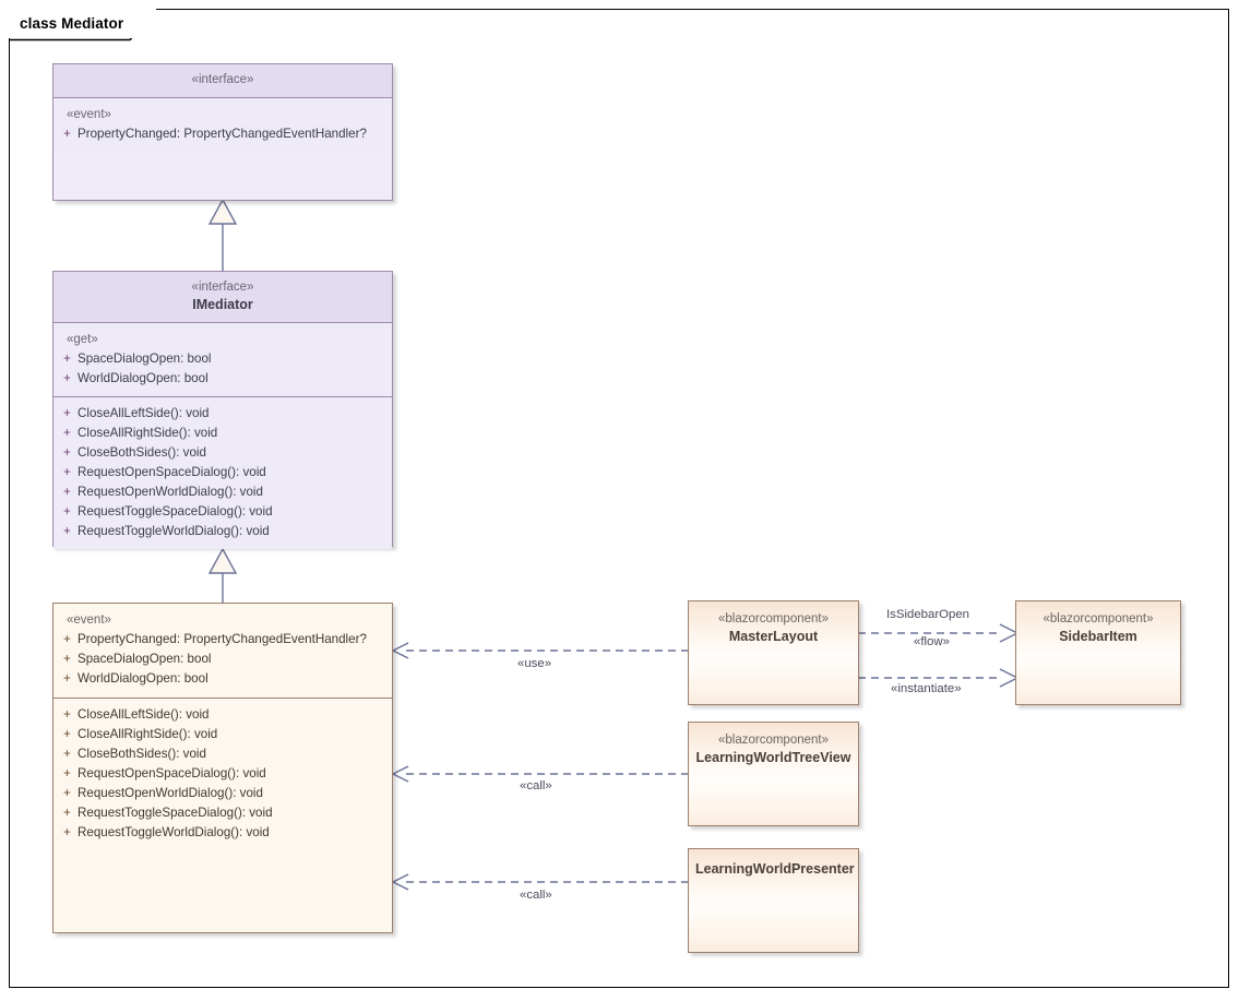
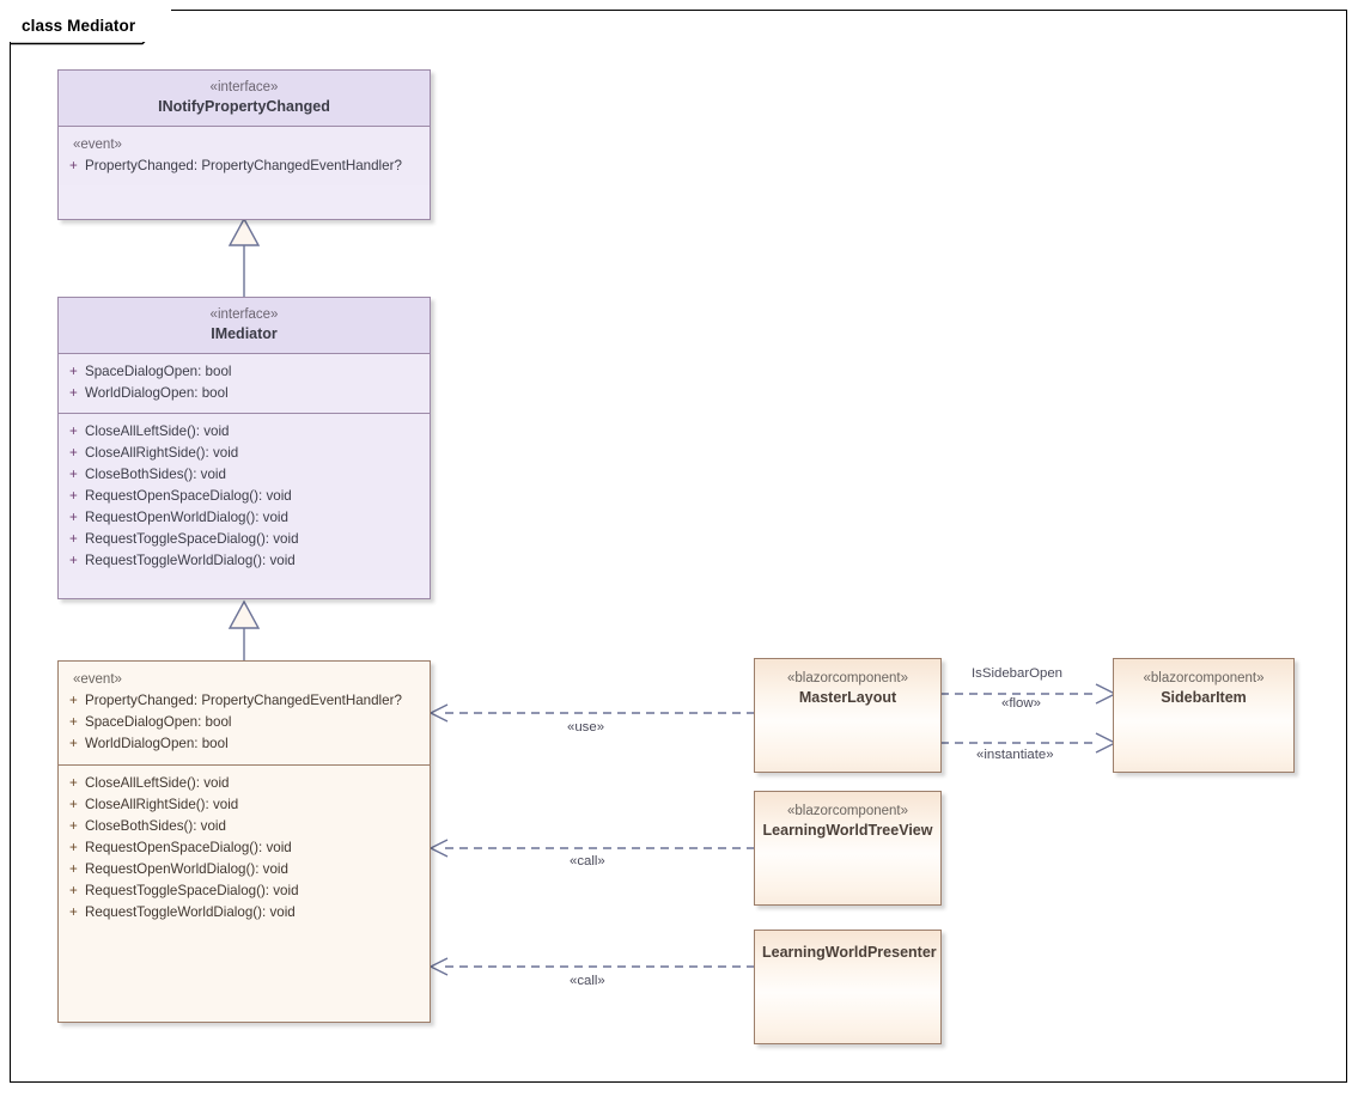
  class Mediator
  «use»
  «call»
  «call»
  IsSidebarOpen
  «flow»
  «instantiate»
  «interface»
+ INotifyPropertyChanged
  «event»
  +
  PropertyChanged: PropertyChangedEventHandler?
  «interface»
  IMediator
- «get»
  +
  SpaceDialogOpen: bool
  +
  WorldDialogOpen: bool
  +
  CloseAllLeftSide(): void
  +
  CloseAllRightSide(): void
  +
  CloseBothSides(): void
  +
  RequestOpenSpaceDialog(): void
  +
  RequestOpenWorldDialog(): void
  +
  RequestToggleSpaceDialog(): void
  +
  RequestToggleWorldDialog(): void
  «event»
  +
  PropertyChanged: PropertyChangedEventHandler?
  +
  SpaceDialogOpen: bool
  +
  WorldDialogOpen: bool
  +
  CloseAllLeftSide(): void
  +
  CloseAllRightSide(): void
  +
  CloseBothSides(): void
  +
  RequestOpenSpaceDialog(): void
  +
  RequestOpenWorldDialog(): void
  +
  RequestToggleSpaceDialog(): void
  +
  RequestToggleWorldDialog(): void
  «blazorcomponent»
  MasterLayout
  «blazorcomponent»
  SidebarItem
  «blazorcomponent»
  LearningWorldTreeView
  LearningWorldPresenter
